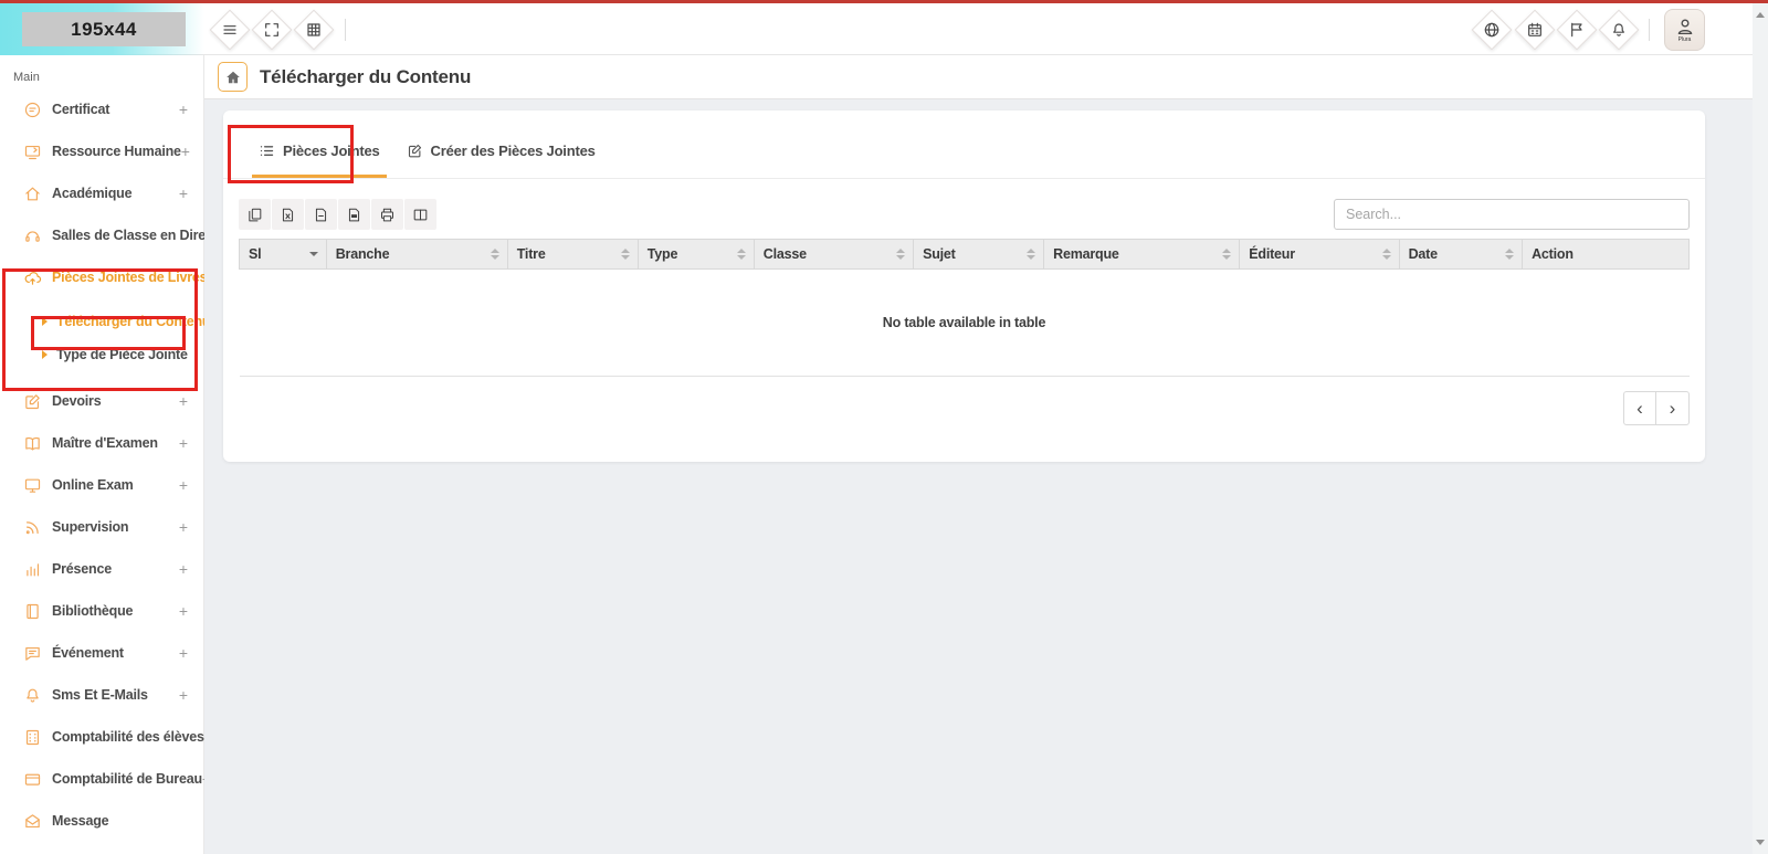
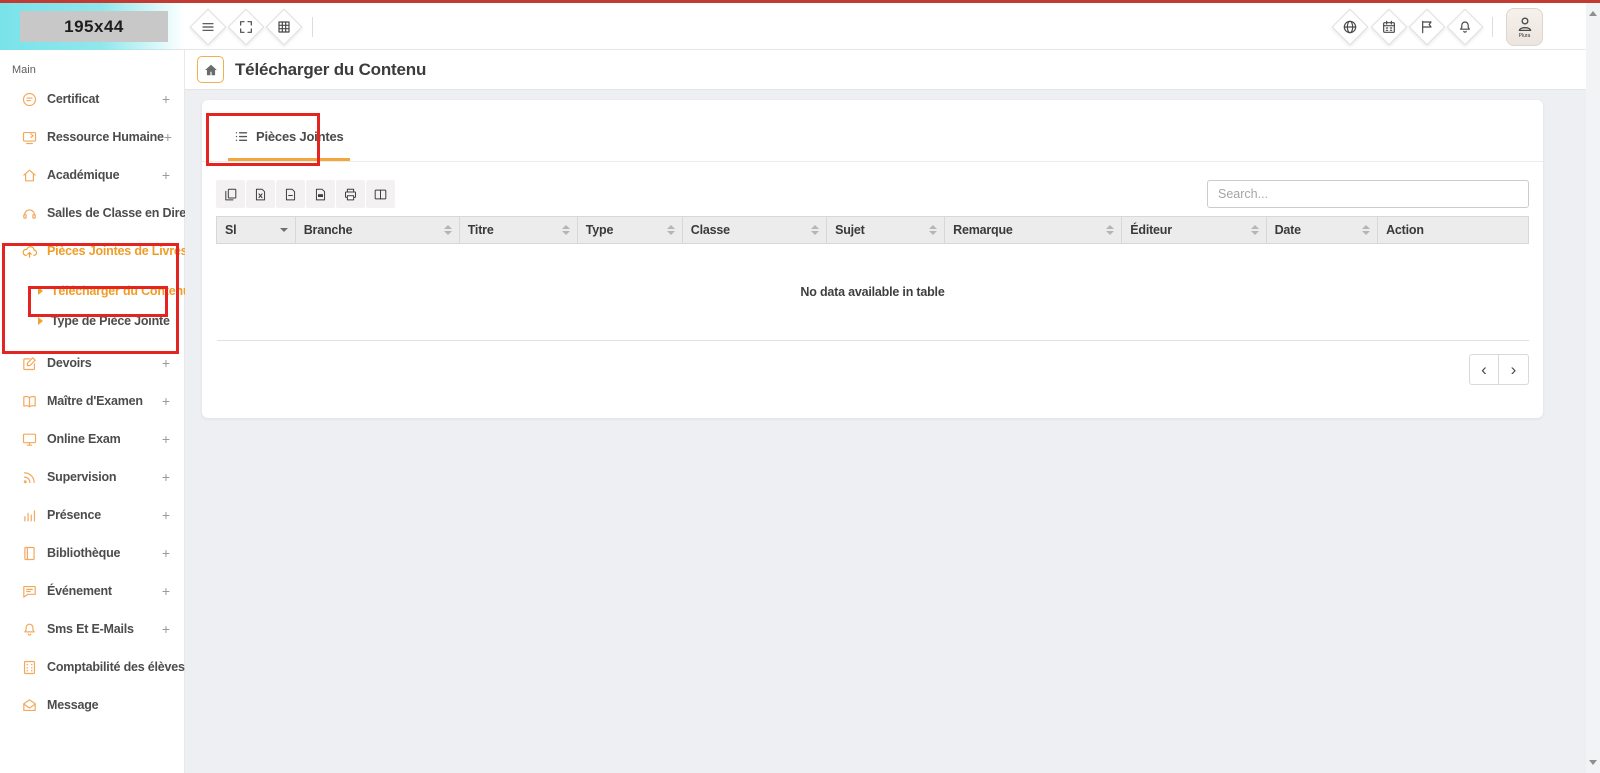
  195x44
  Main
  Certificat
  +
  Ressource Humaine
  +
  Académique
  +
  Salles de Classe en Dire
  Pièces Jointes de Livre
  Télécharger du Conten
  Type de Pièce Jointe
  Devoirs
  +
  Maître d'Examen
  +
  Online Exam
  +
  Supervision
  +
  Présence
  +
  Bibliothèque
  +
  Événement
  +
  Sms Et E-Mails
  +
  Comptabilité des élèves
- Comptabilité de Bureau
  Message
  Télécharger du Contenu
  Pièces Jointes
- Créer des Pièces Jointes
  Search...
  Sl	Branche	Titre	Type	Classe	Sujet	Remarque	Éditeur	Date	Action
- No table available in table
+ No data available in table
  ‹
  ›
